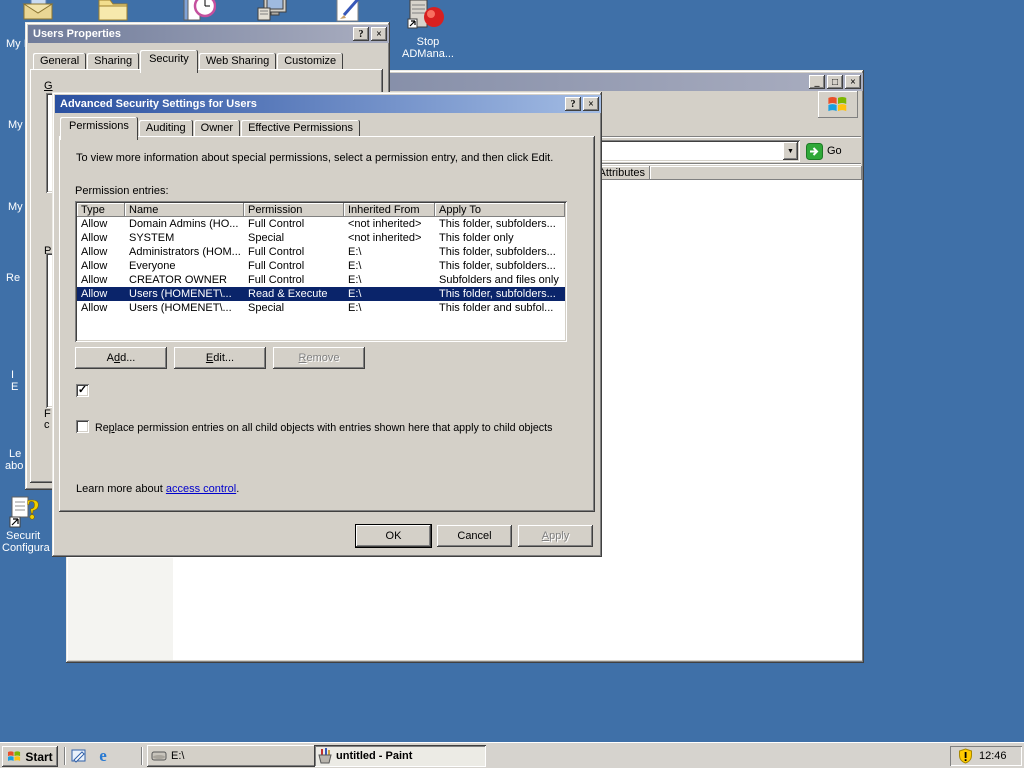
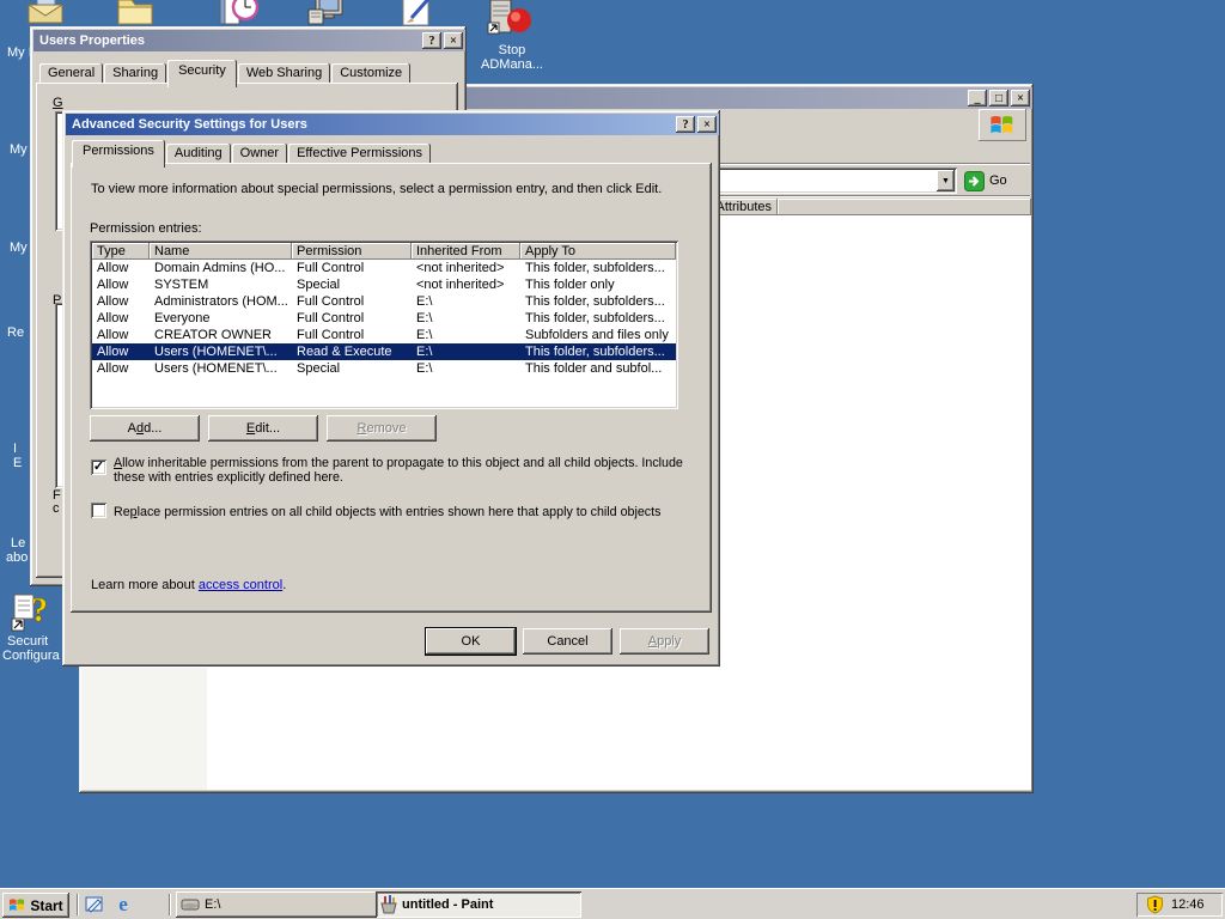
  Stop
  ADMana...
  My
  My
  Re
  I
  E
  Le
  abo
  ?
  Securit
  Configura
  _
  □
  ×
  Go
  Attributes
  Users Properties
  ?
  ×
  General
  Sharing
  Security
  Web Sharing
  Customize
  G
  P
  F
  c
  Advanced Security Settings for Users
  ?
  ×
  Permissions
  Auditing
  Owner
  Effective Permissions
  To view more information about special permissions, select a permission entry, and then click Edit.
  Permission entries:
  Type
  Name
  Permission
  Inherited From
  Apply To
  Allow
  Domain Admins (HO...
  Full Control
  <not inherited>
  This folder, subfolders...
  Allow
  SYSTEM
  Special
  <not inherited>
  This folder only
  Allow
  Administrators (HOM...
  Full Control
  E:\
  This folder, subfolders...
  Allow
  Everyone
  Full Control
  E:\
  This folder, subfolders...
  Allow
  CREATOR OWNER
  Full Control
  E:\
  Subfolders and files only
  Allow
  Users (HOMENET\...
  Read & Execute
  E:\
  This folder, subfolders...
  Allow
  Users (HOMENET\...
  Special
  E:\
  This folder and subfol...
  A
  d
  d...
  E
  dit...
  R
  emove
  ✓
+ Allow inheritable permissions from the parent to propagate to this object and all child objects. Include these with entries explicitly defined here.
  Replace permission entries on all child objects with entries shown here that apply to child objects
  Learn more about access control.
  OK
  Cancel
  A
  pply
  Start
  e
  E:\
  untitled - Paint
  12:46
